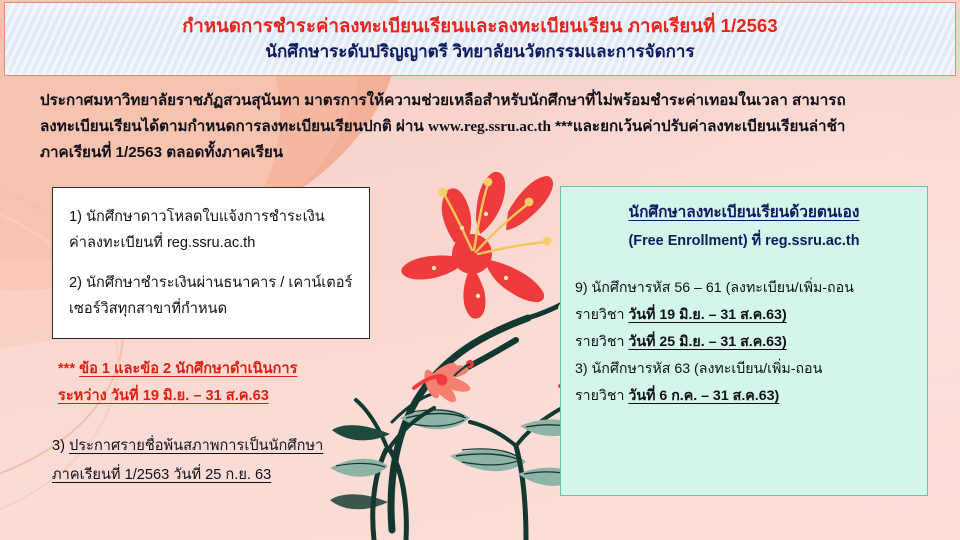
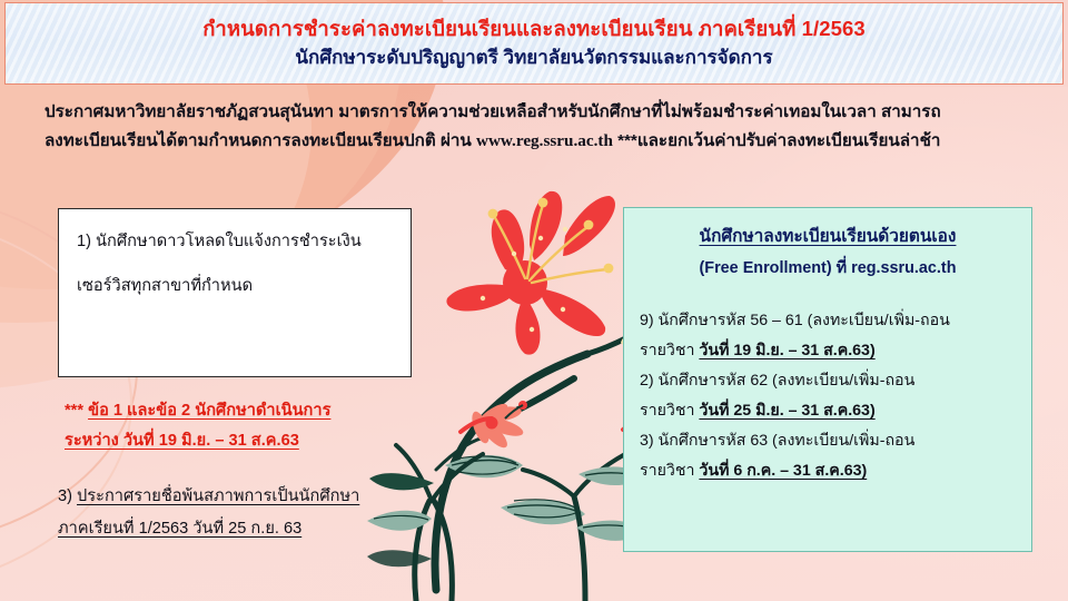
  กำหนดการชำระค่าลงทะเบียนเรียนและลงทะเบียนเรียน ภาคเรียนที่ 1/2563
  นักศึกษาระดับปริญญาตรี วิทยาลัยนวัตกรรมและการจัดการ
  ประกาศมหาวิทยาลัยราชภัฏสวนสุนันทา มาตรการให้ความช่วยเหลือสำหรับนักศึกษาที่ไม่พร้อมชำระค่าเทอมในเวลา สามารถ
  ลงทะเบียนเรียนได้ตามกำหนดการลงทะเบียนเรียนปกติ ผ่าน www.reg.ssru.ac.th ***และยกเว้นค่าปรับค่าลงทะเบียนเรียนล่าช้า
- ภาคเรียนที่ 1/2563 ตลอดทั้งภาคเรียน
  1) นักศึกษาดาวโหลดใบแจ้งการชำระเงิน
- ค่าลงทะเบียนที่ reg.ssru.ac.th
- 2) นักศึกษาชำระเงินผ่านธนาคาร / เคาน์เตอร์
  เซอร์วิสทุกสาขาที่กำหนด
  *** ข้อ 1 และข้อ 2 นักศึกษาดำเนินการ
  ระหว่าง วันที่ 19 มิ.ย. – 31 ส.ค.63
  3) ประกาศรายชื่อพ้นสภาพการเป็นนักศึกษา
  ภาคเรียนที่ 1/2563 วันที่ 25 ก.ย. 63
  นักศึกษาลงทะเบียนเรียนด้วยตนเอง
  (Free Enrollment) ที่ reg.ssru.ac.th
  9) นักศึกษารหัส 56 – 61 (ลงทะเบียน/เพิ่ม-ถอน
  รายวิชา วันที่ 19 มิ.ย. – 31 ส.ค.63)
+ 2) นักศึกษารหัส 62 (ลงทะเบียน/เพิ่ม-ถอน
  รายวิชา วันที่ 25 มิ.ย. – 31 ส.ค.63)
  3) นักศึกษารหัส 63 (ลงทะเบียน/เพิ่ม-ถอน
  รายวิชา วันที่ 6 ก.ค. – 31 ส.ค.63)
